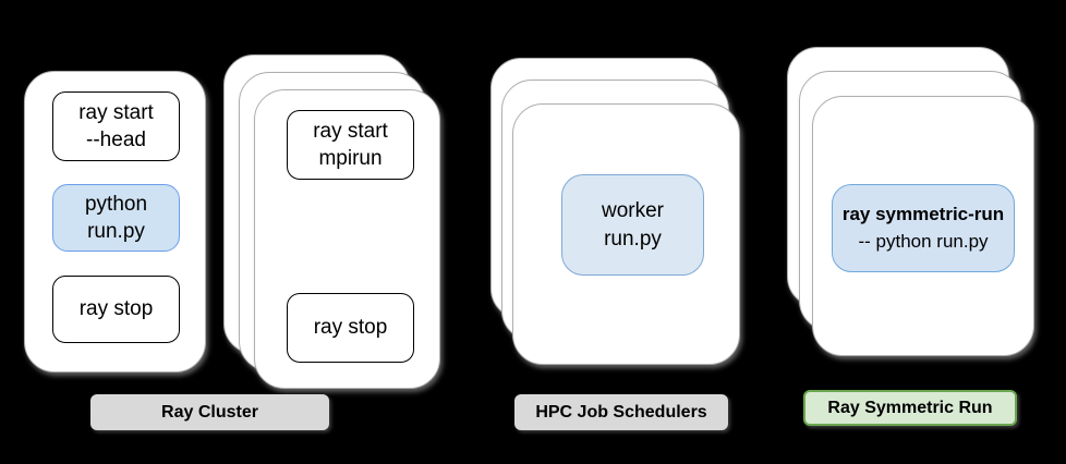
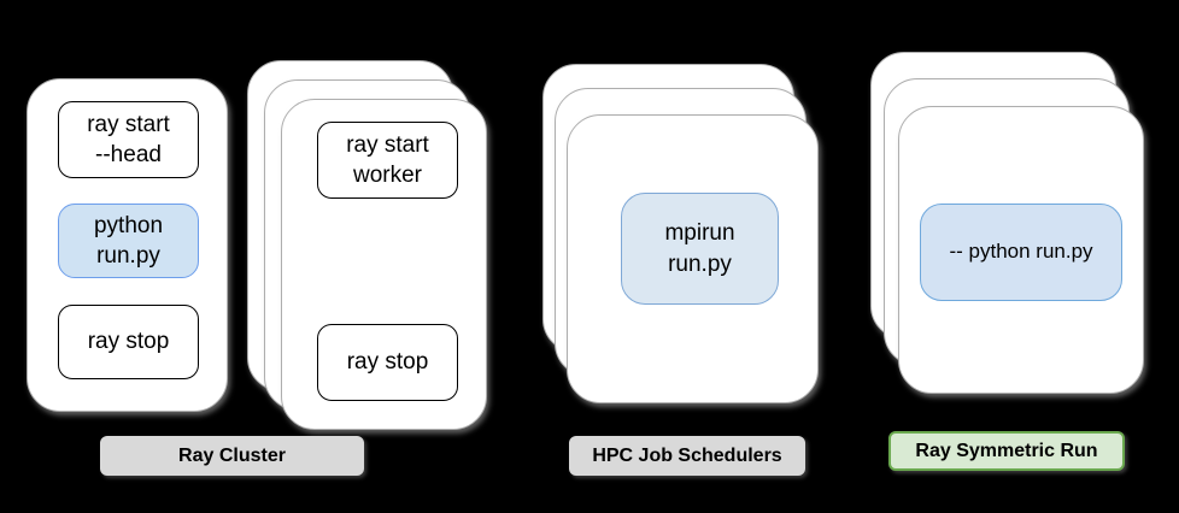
  ray start
  --head
  python
  run.py
  ray stop
  ray start
- mpirun
+ worker
  ray stop
- worker
+ mpirun
  run.py
- ray symmetric-run
  -- python run.py
  Ray Cluster
  HPC Job Schedulers
  Ray Symmetric Run
